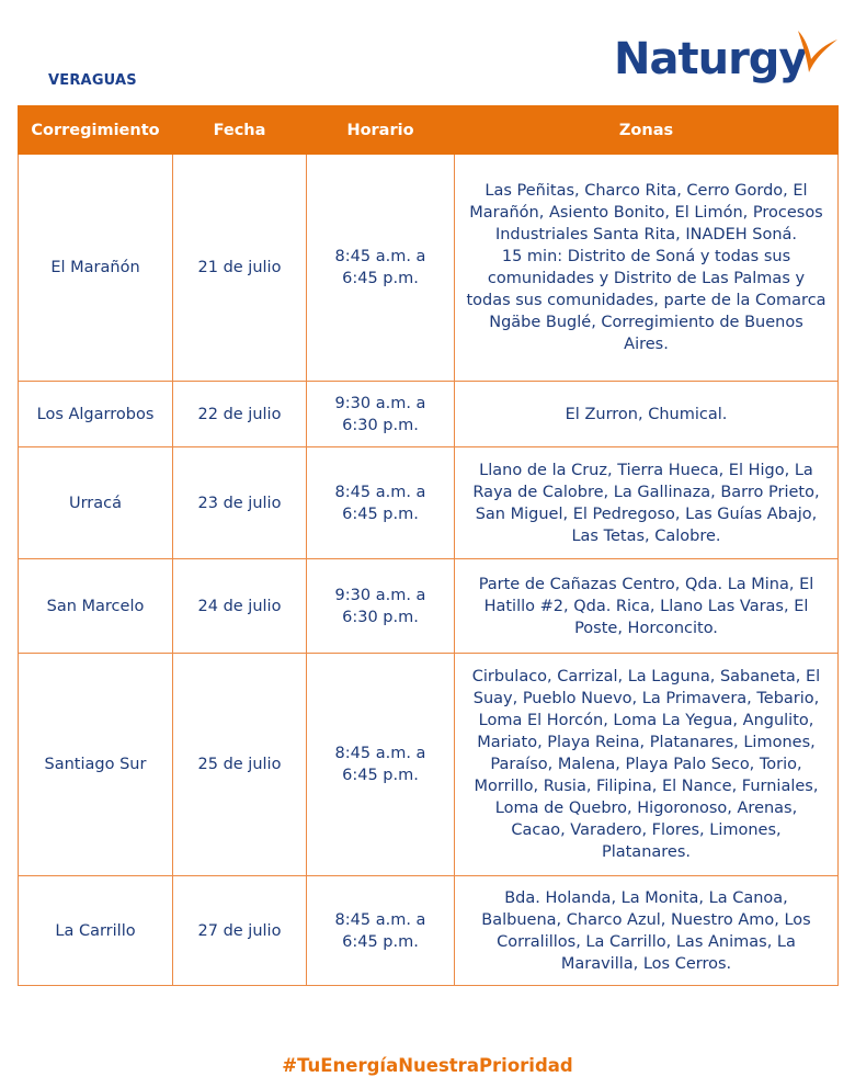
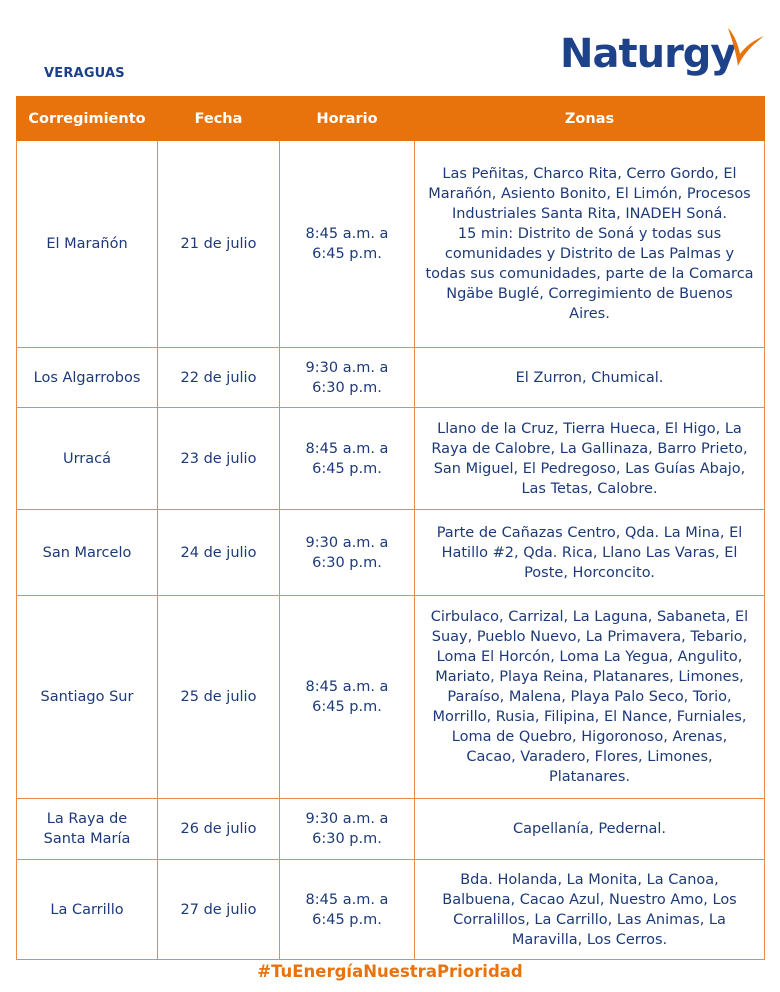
  VERAGUAS
  Naturgy
  Corregimiento	Fecha	Horario	Zonas
  El Marañón	21 de julio	8:45 a.m. a6:45 p.m.	Las Peñitas, Charco Rita, Cerro Gordo, El Marañón, Asiento Bonito, El Limón, Procesos Industriales Santa Rita, INADEH Soná.15 min: Distrito de Soná y todas sus comunidades y Distrito de Las Palmas y todas sus comunidades, parte de la Comarca Ngäbe Buglé, Corregimiento de Buenos Aires.
  Los Algarrobos	22 de julio	9:30 a.m. a6:30 p.m.	El Zurron, Chumical.
  Urracá	23 de julio	8:45 a.m. a6:45 p.m.	Llano de la Cruz, Tierra Hueca, El Higo, La Raya de Calobre, La Gallinaza, Barro Prieto, San Miguel, El Pedregoso, Las Guías Abajo, Las Tetas, Calobre.
  San Marcelo	24 de julio	9:30 a.m. a6:30 p.m.	Parte de Cañazas Centro, Qda. La Mina, El Hatillo #2, Qda. Rica, Llano Las Varas, El Poste, Horconcito.
  Santiago Sur	25 de julio	8:45 a.m. a6:45 p.m.	Cirbulaco, Carrizal, La Laguna, Sabaneta, El Suay, Pueblo Nuevo, La Primavera, Tebario, Loma El Horcón, Loma La Yegua, Angulito, Mariato, Playa Reina, Platanares, Limones, Paraíso, Malena, Playa Palo Seco, Torio, Morrillo, Rusia, Filipina, El Nance, Furniales, Loma de Quebro, Higoronoso, Arenas, Cacao, Varadero, Flores, Limones, Platanares.
+ La Raya de Santa María	26 de julio	9:30 a.m. a6:30 p.m.	Capellanía, Pedernal.
- La Carrillo	27 de julio	8:45 a.m. a6:45 p.m.	Bda. Holanda, La Monita, La Canoa, Balbuena, Charco Azul, Nuestro Amo, Los Corralillos, La Carrillo, Las Animas, La Maravilla, Los Cerros.
+ La Carrillo	27 de julio	8:45 a.m. a6:45 p.m.	Bda. Holanda, La Monita, La Canoa, Balbuena, Cacao Azul, Nuestro Amo, Los Corralillos, La Carrillo, Las Animas, La Maravilla, Los Cerros.
  #TuEnergíaNuestraPrioridad
